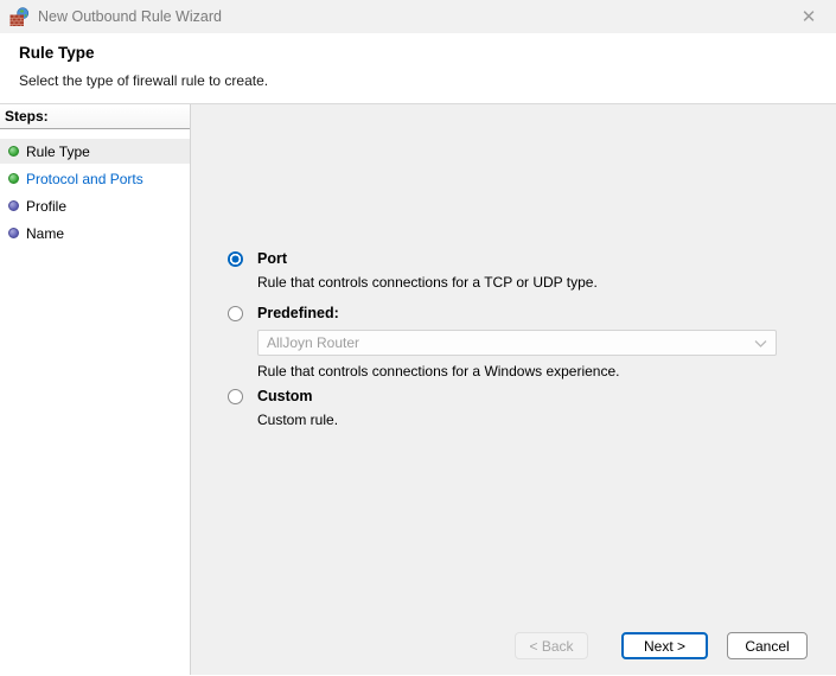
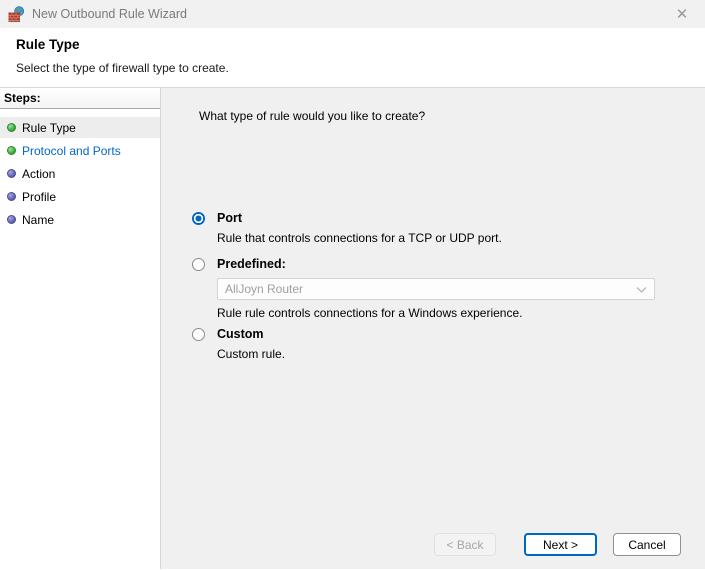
  New Outbound Rule Wizard
  ✕
  Rule Type
- Select the type of firewall rule to create.
+ Select the type of firewall type to create.
  Steps:
  Rule Type
  Protocol and Ports
+ Action
  Profile
  Name
+ What type of rule would you like to create?
  Port
- Rule that controls connections for a TCP or UDP type.
+ Rule that controls connections for a TCP or UDP port.
  Predefined:
  AllJoyn Router
- Rule that controls connections for a Windows experience.
+ Rule rule controls connections for a Windows experience.
  Custom
  Custom rule.
  < Back
  Next >
  Cancel
